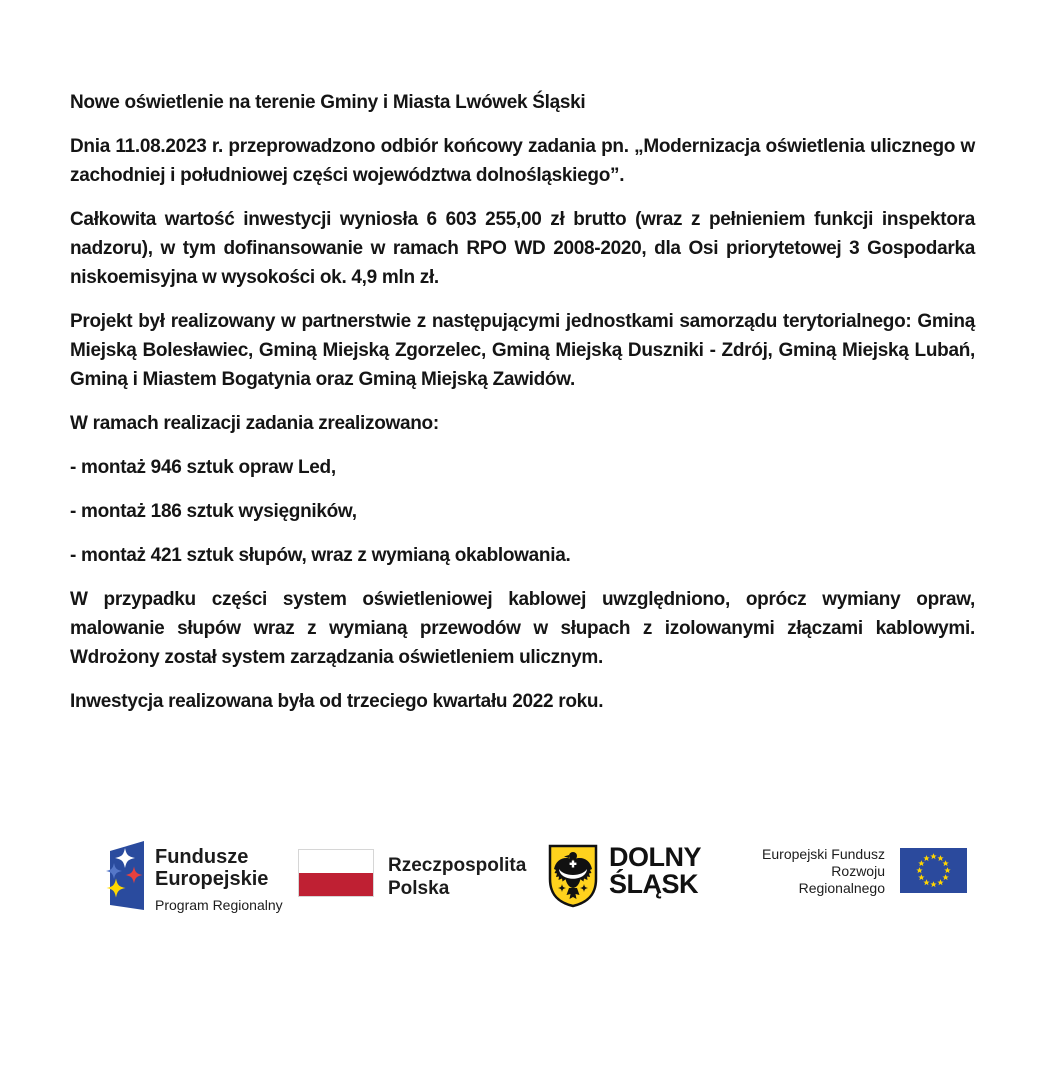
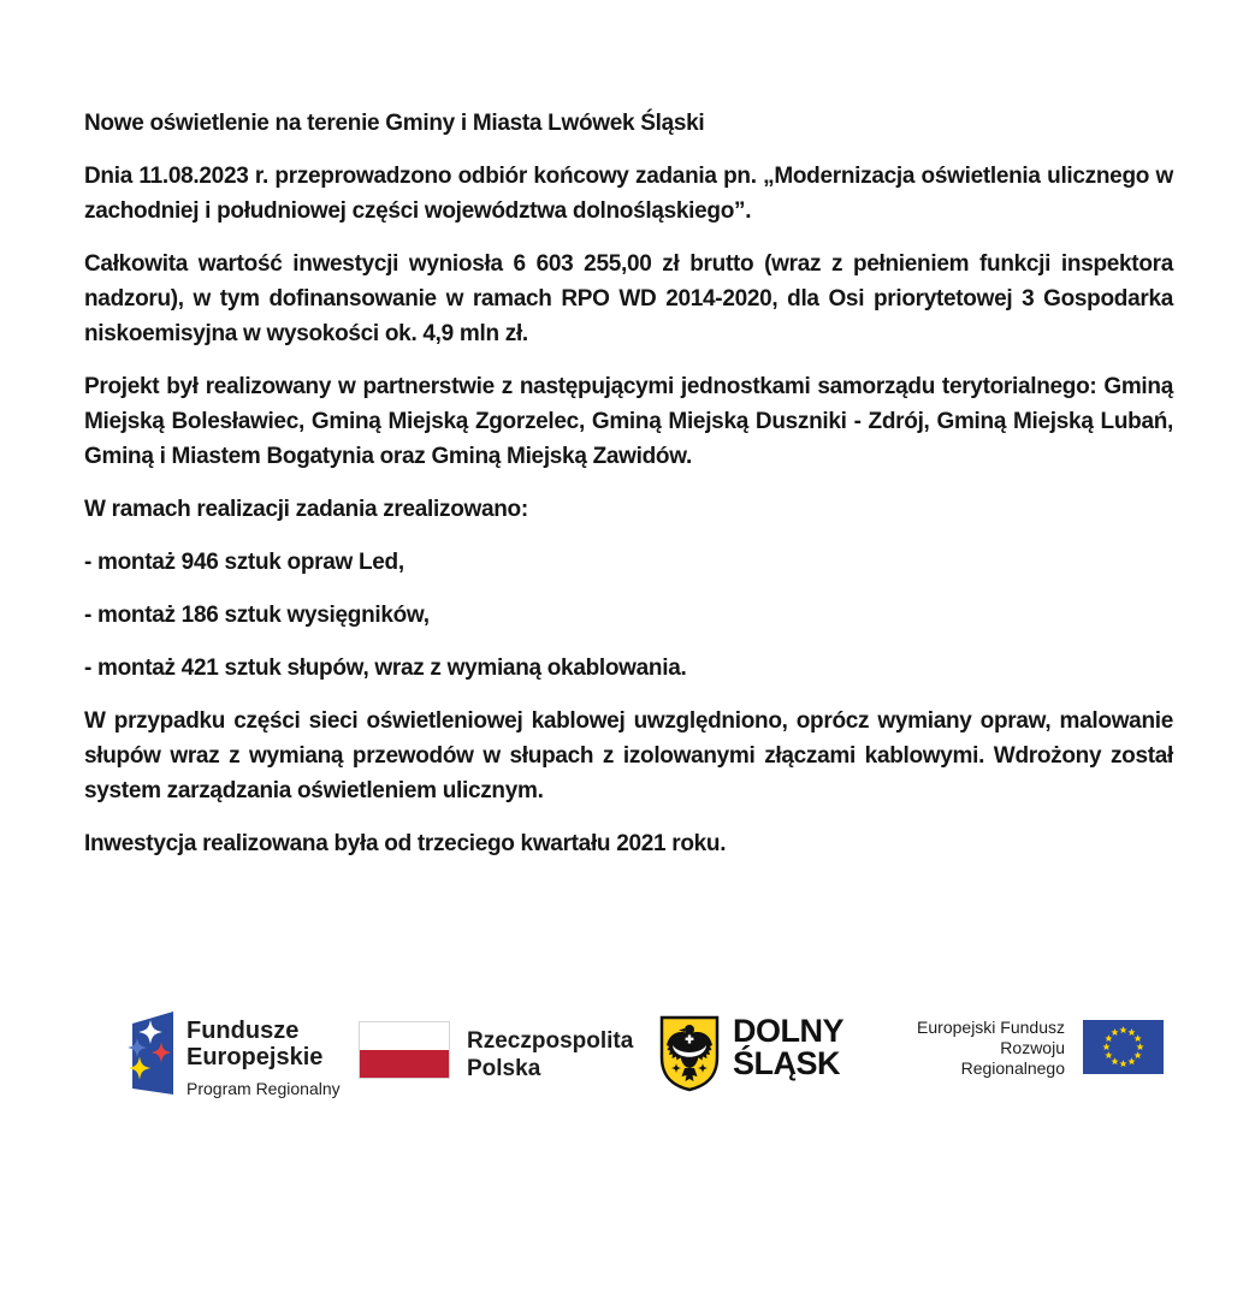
  Nowe oświetlenie na terenie Gminy i Miasta Lwówek Śląski
  Dnia 11.08.2023 r. przeprowadzono odbiór końcowy zadania pn. „Modernizacja oświetlenia ulicznego w zachodniej i południowej części województwa dolnośląskiego”.
- Całkowita wartość inwestycji wyniosła 6 603 255,00 zł brutto (wraz z pełnieniem funkcji inspektora nadzoru), w tym dofinansowanie w ramach RPO WD 2008-2020, dla Osi priorytetowej 3 Gospodarka niskoemisyjna w wysokości ok. 4,9 mln zł.
+ Całkowita wartość inwestycji wyniosła 6 603 255,00 zł brutto (wraz z pełnieniem funkcji inspektora nadzoru), w tym dofinansowanie w ramach RPO WD 2014-2020, dla Osi priorytetowej 3 Gospodarka niskoemisyjna w wysokości ok. 4,9 mln zł.
  Projekt był realizowany w partnerstwie z następującymi jednostkami samorządu terytorialnego: Gminą Miejską Bolesławiec, Gminą Miejską Zgorzelec, Gminą Miejską Duszniki - Zdrój, Gminą Miejską Lubań, Gminą i Miastem Bogatynia oraz Gminą Miejską Zawidów.
  W ramach realizacji zadania zrealizowano:
  - montaż 946 sztuk opraw Led,
  - montaż 186 sztuk wysięgników,
  - montaż 421 sztuk słupów, wraz z wymianą okablowania.
- W przypadku części system oświetleniowej kablowej uwzględniono, oprócz wymiany opraw, malowanie słupów wraz z wymianą przewodów w słupach z izolowanymi złączami kablowymi. Wdrożony został system zarządzania oświetleniem ulicznym.
+ W przypadku części sieci oświetleniowej kablowej uwzględniono, oprócz wymiany opraw, malowanie słupów wraz z wymianą przewodów w słupach z izolowanymi złączami kablowymi. Wdrożony został system zarządzania oświetleniem ulicznym.
- Inwestycja realizowana była od trzeciego kwartału 2022 roku.
+ Inwestycja realizowana była od trzeciego kwartału 2021 roku.
  Fundusze
  Europejskie
  Program Regionalny
  Rzeczpospolita
  Polska
  DOLNY
  ŚLĄSK
  Europejski Fundusz
  Rozwoju Regionalnego
